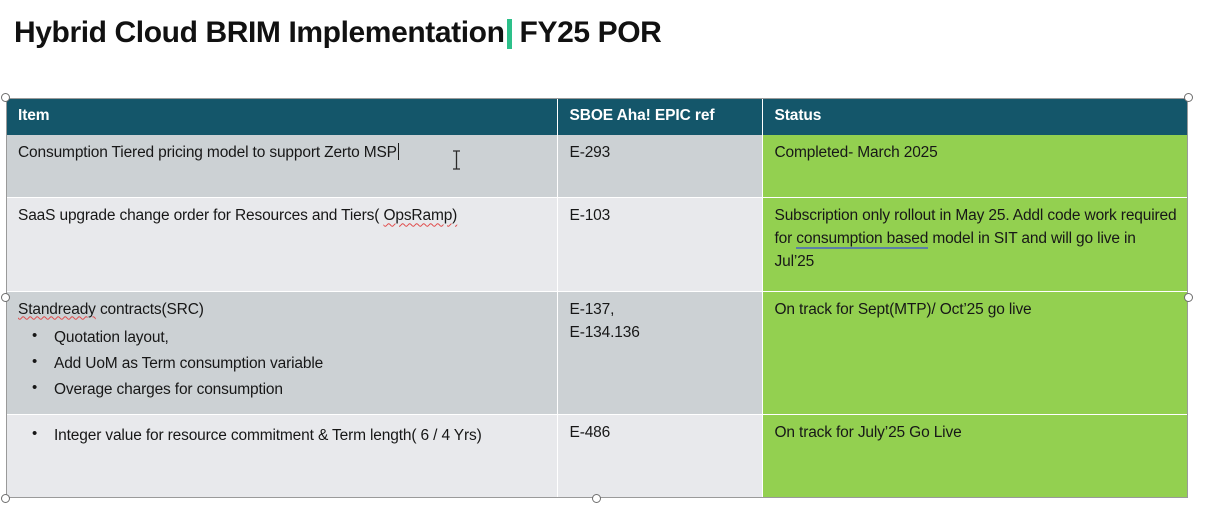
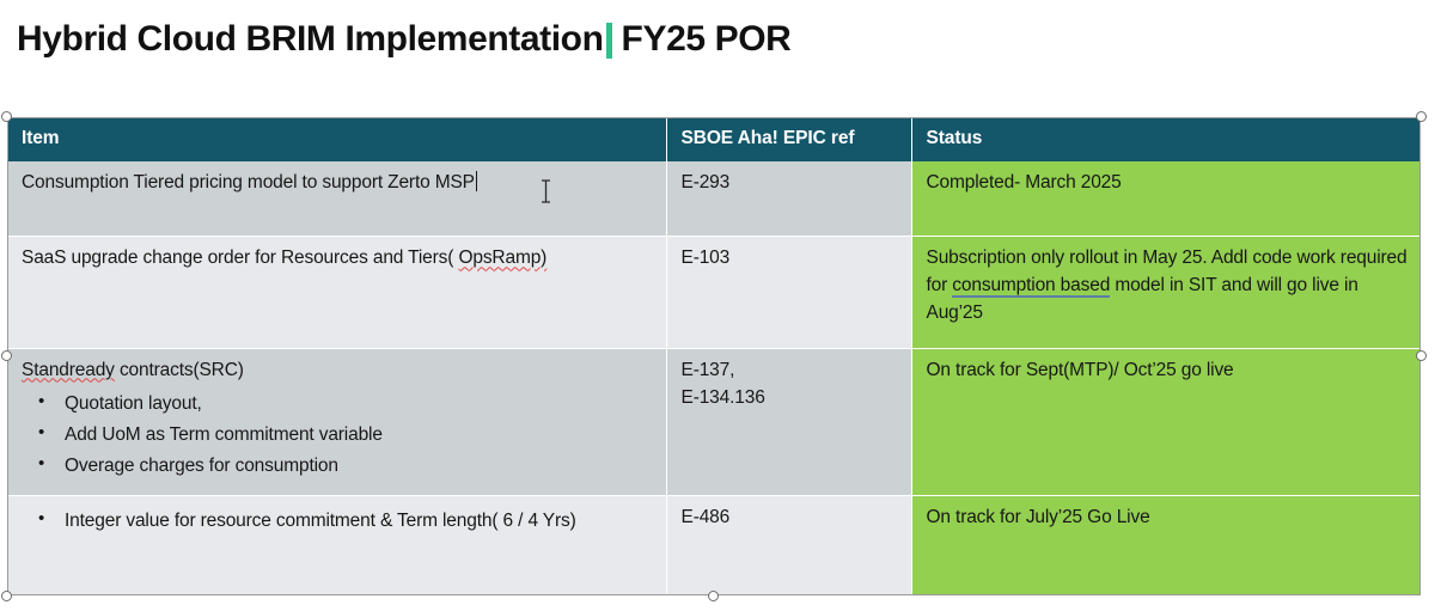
  Hybrid Cloud BRIM Implementation
  FY25 POR
  Item	SBOE Aha! EPIC ref	Status
  Consumption Tiered pricing model to support Zerto MSP	E-293	Completed- March 2025
- SaaS upgrade change order for Resources and Tiers( OpsRamp)	E-103	Subscription only rollout in May 25. Addl code work required for consumption based model in SIT and will go live in Jul’25
+ SaaS upgrade change order for Resources and Tiers( OpsRamp)	E-103	Subscription only rollout in May 25. Addl code work required for consumption based model in SIT and will go live in Aug’25
- Standready contracts(SRC) Quotation layout, Add UoM as Term consumption variable Overage charges for consumption	E-137, E-134.136	On track for Sept(MTP)/ Oct’25 go live
+ Standready contracts(SRC) Quotation layout, Add UoM as Term commitment variable Overage charges for consumption	E-137, E-134.136	On track for Sept(MTP)/ Oct’25 go live
  Integer value for resource commitment & Term length( 6 / 4 Yrs)	E-486	On track for July’25 Go Live
